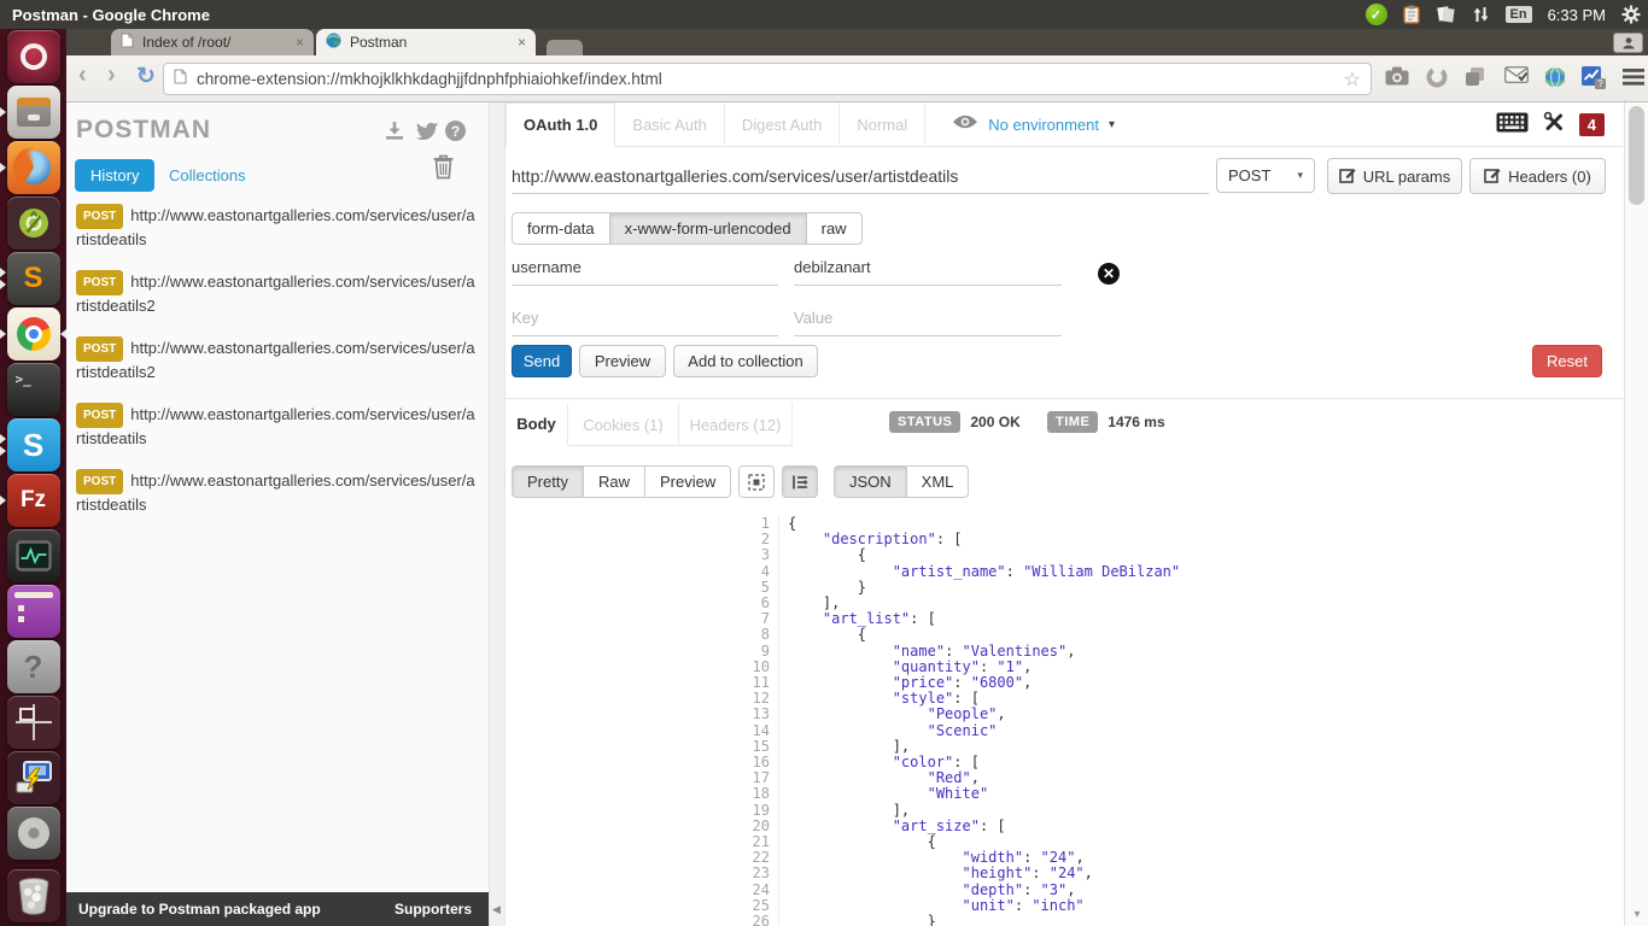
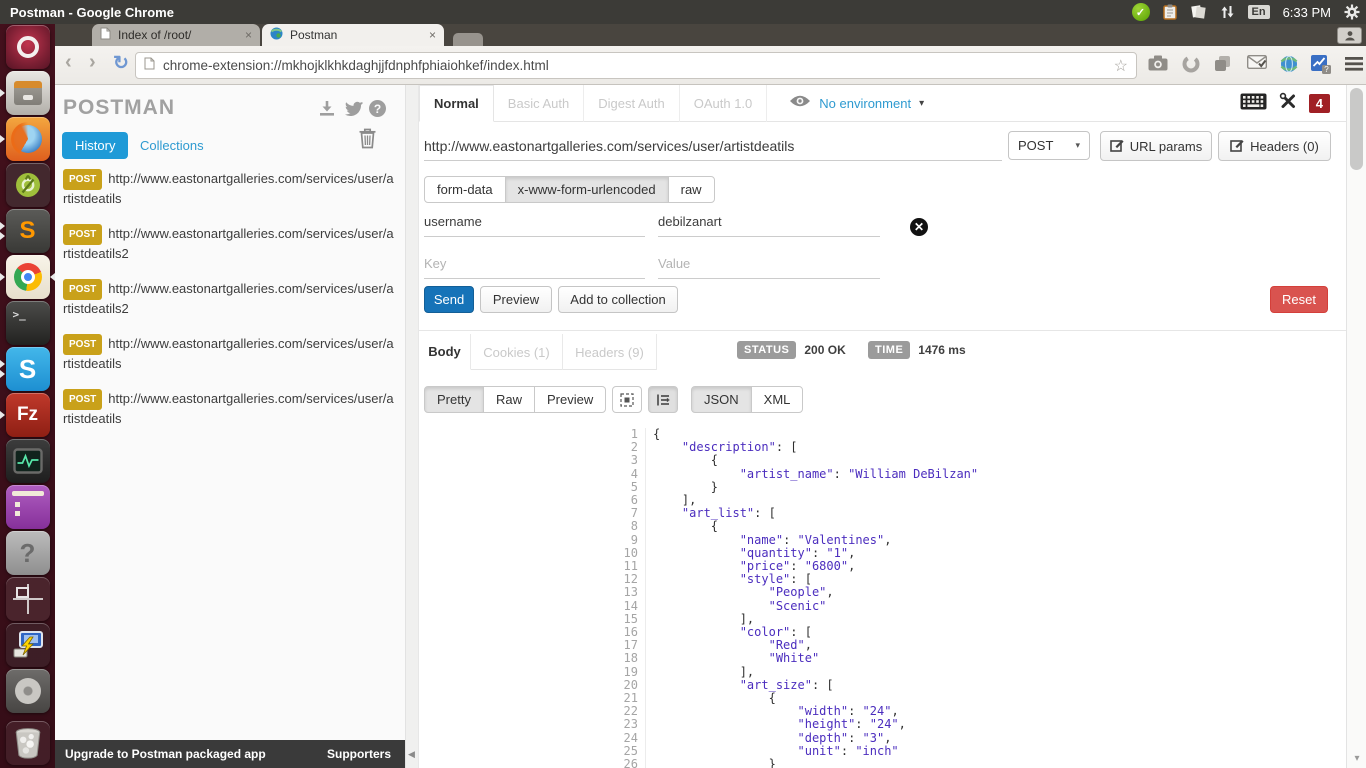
  Postman - Google Chrome
  ✓
  En
  6:33 PM
  S
  >_
  S
  Fz
  ?
  Index of /root/
  ×
  Postman
  ×
  ‹
  ›
  ↻
  chrome-extension://mkhojklkhkdaghjjfdnphfphiaiohkef/index.html
  ☆
  ?
  POSTMAN
  ?
  History
  Collections
  POST http://www.eastonartgalleries.com/services/user/artistdeatils
  POST http://www.eastonartgalleries.com/services/user/artistdeatils2
  POST http://www.eastonartgalleries.com/services/user/artistdeatils2
  POST http://www.eastonartgalleries.com/services/user/artistdeatils
  POST http://www.eastonartgalleries.com/services/user/artistdeatils
  Upgrade to Postman packaged app
  Supporters
  ◀
- OAuth 1.0
+ Normal
  Basic Auth
  Digest Auth
- Normal
+ OAuth 1.0
  No environment
  ▾
  4
  http://www.eastonartgalleries.com/services/user/artistdeatils
  POST
  ▾
  URL params
  Headers (0)
  form-data
  x-www-form-urlencoded
  raw
  username
  debilzanart
  ✕
  Key
  Value
  Send
  Preview
  Add to collection
  Reset
  Body
  Cookies (1)
- Headers (12)
+ Headers (9)
  STATUS
  200 OK
  TIME
  1476 ms
  Pretty
  Raw
  Preview
  JSON
  XML
  1
  2
  3
  4
  5
  6
  7
  8
  9
  10
  11
  12
  13
  14
  15
  16
  17
  18
  19
  20
  21
  22
  23
  24
  25
  26
  {
  "description": [
  {
  "artist_name": "William DeBilzan"
  }
  ],
  "art_list": [
  {
  "name": "Valentines",
  "quantity": "1",
  "price": "6800",
  "style": [
  "People",
  "Scenic"
  ],
  "color": [
  "Red",
  "White"
  ],
  "art_size": [
  {
  "width": "24",
  "height": "24",
  "depth": "3",
  "unit": "inch"
  }
  ▾
